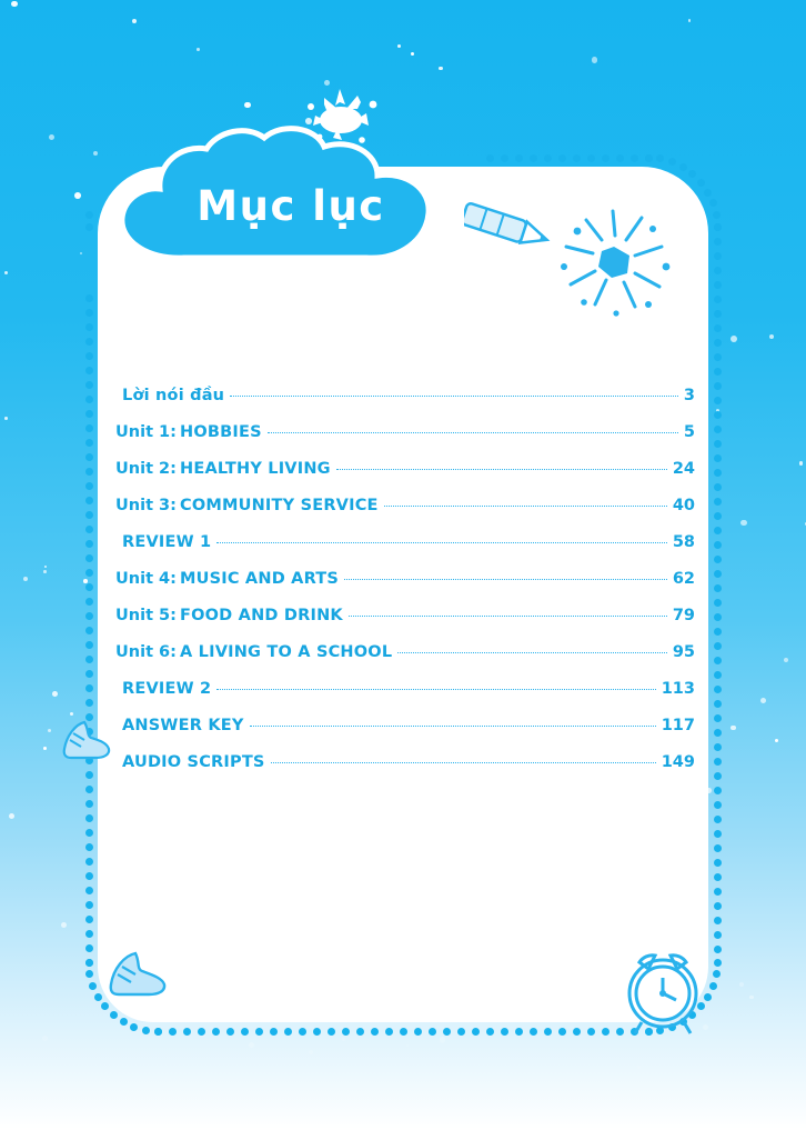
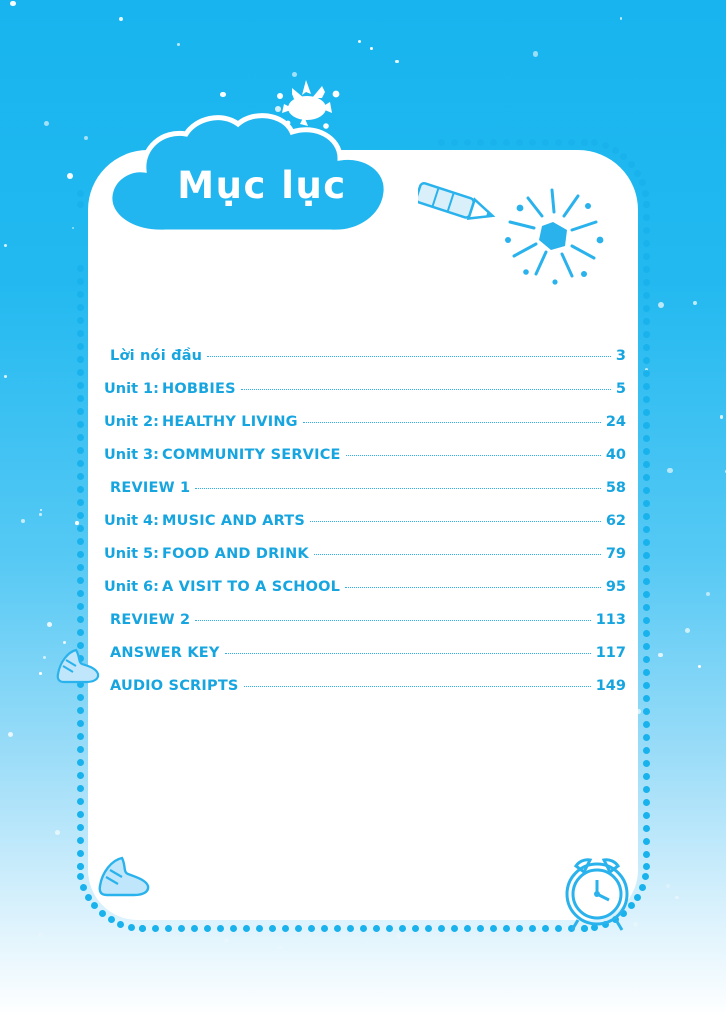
  Mục lục
  Lời nói đầu
  3
  Unit 1:
  HOBBIES
  5
  Unit 2:
  HEALTHY LIVING
  24
  Unit 3:
  COMMUNITY SERVICE
  40
  REVIEW 1
  58
  Unit 4:
  MUSIC AND ARTS
  62
  Unit 5:
  FOOD AND DRINK
  79
  Unit 6:
- A LIVING TO A SCHOOL
+ A VISIT TO A SCHOOL
  95
  REVIEW 2
  113
  ANSWER KEY
  117
  AUDIO SCRIPTS
  149
